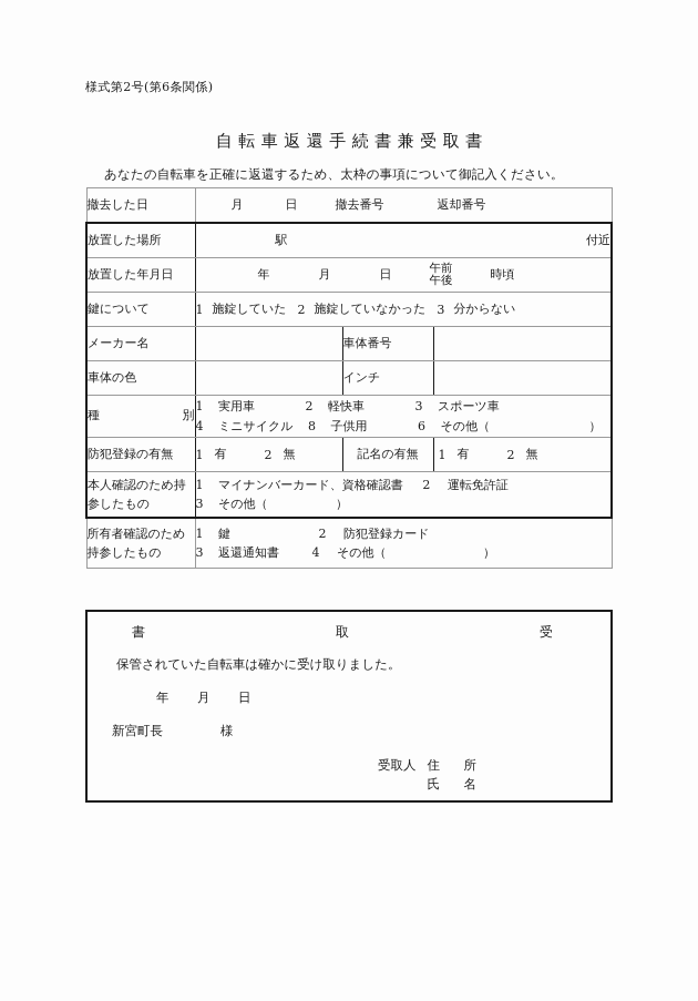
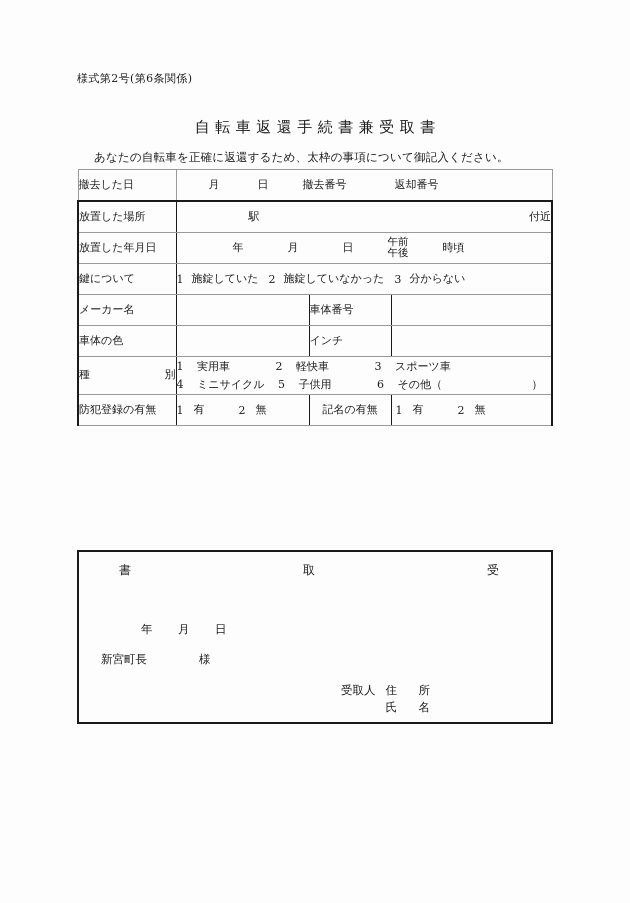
  様式第2号(第6条関係)
  自転車返還手続書兼受取書
  あなたの自転車を正確に返還するため、太枠の事項について御記入ください。
  撤去した日	月 日 撤去番号 返却番号
  放置した場所	駅 付近
  放置した年月日	年 月 日 午前 午後 時頃
  鍵について	1 施錠していた 2 施錠していなかった 3 分からない
  メーカー名		車体番号
  車体の色		インチ
- 種 別	1 実用車 2 軽快車 3 スポーツ車 4 ミニサイクル 8 子供用 6 その他（ ）
+ 種 別	1 実用車 2 軽快車 3 スポーツ車 4 ミニサイクル 5 子供用 6 その他（ ）
  防犯登録の有無	1 有 2 無	記名の有無	1 有 2 無
- 本人確認のため持 参したもの	1 マイナンバーカード、資格確認書 2 運転免許証 3 その他（ ）
- 所有者確認のため 持参したもの	1 鍵 2 防犯登録カード 3 返還通知書 4 その他（ ）
  書
  取
  受
- 保管されていた自転車は確かに受け取りました。
  年 月 日
  新宮町長 様
  受取人
  住 所
  氏 名
